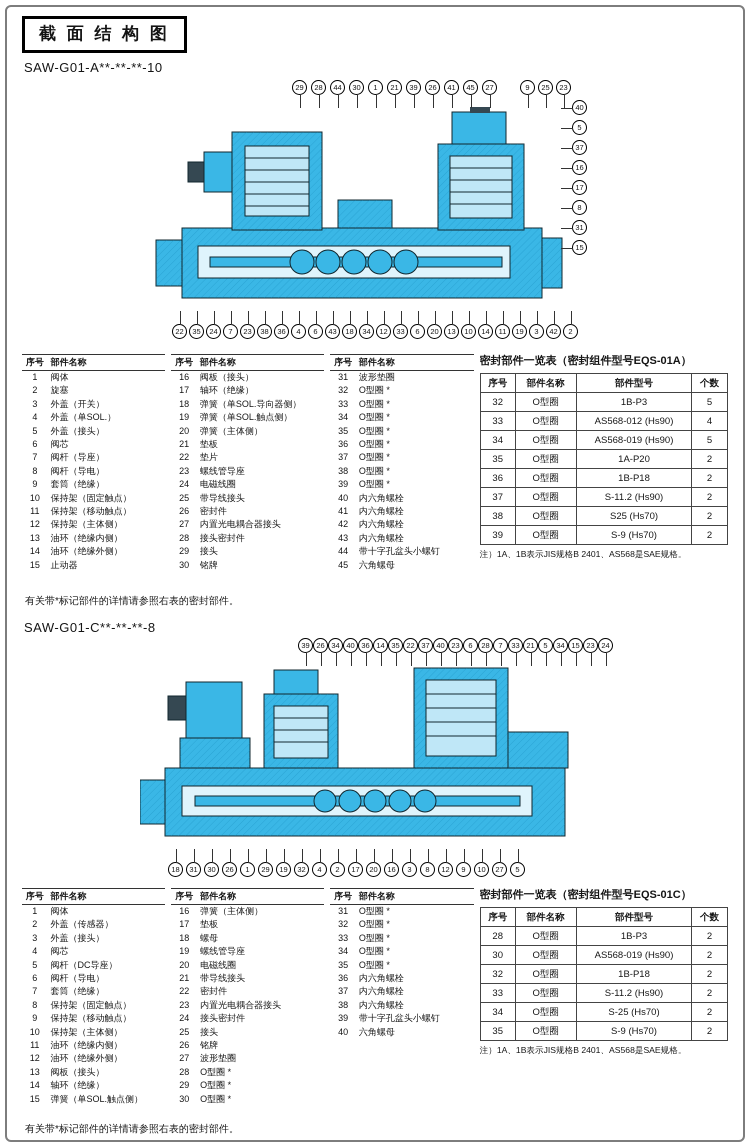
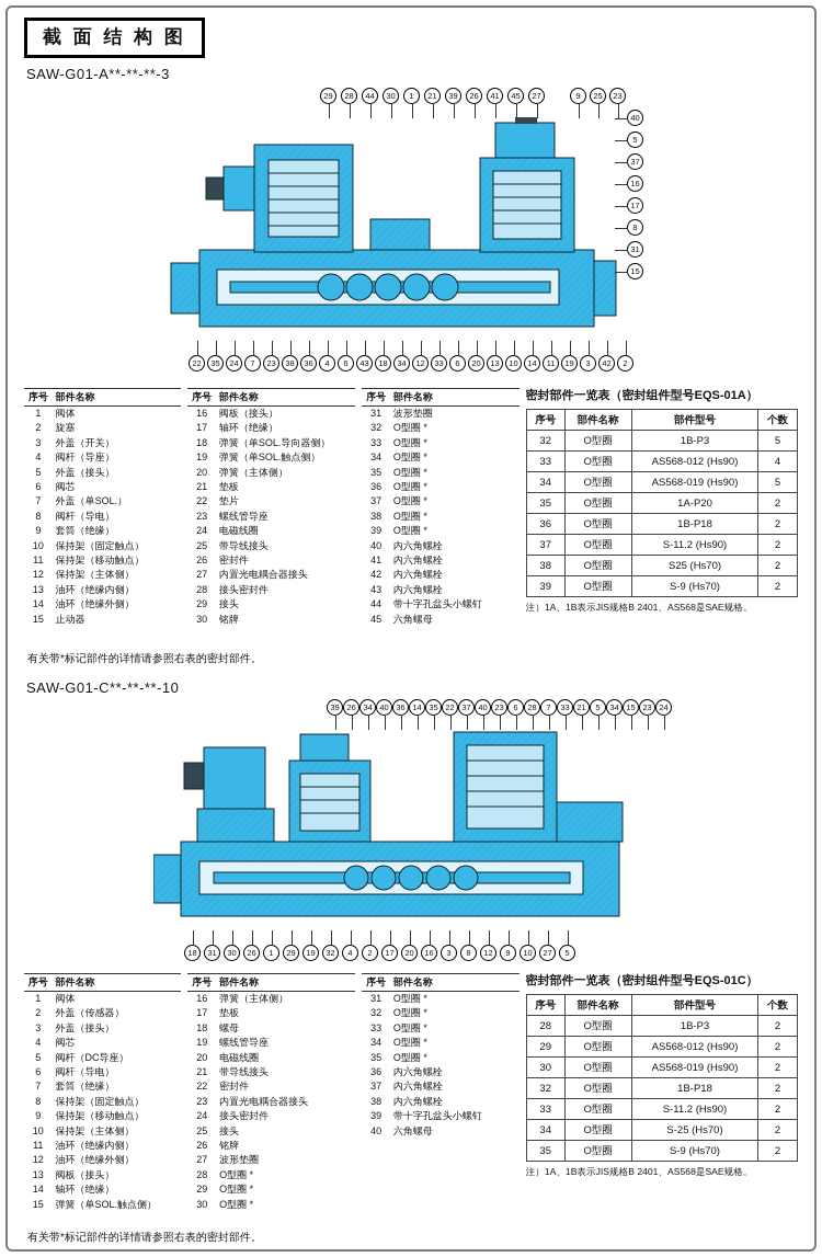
  截 面 结 构 图
- SAW-G01-A**-**-**-10
+ SAW-G01-A**-**-**-3
  29
  28
  44
  30
  1
  21
  39
  26
  41
  45
  27
  9
  25
  23
  40
  5
  37
  16
  17
  8
  31
  15
  22
  35
  24
  7
  23
  38
  36
  4
  6
  43
  18
  34
  12
  33
  6
  20
  13
  10
  14
  11
  19
  3
  42
  2
  序号	部件名称
  1	阀体
  2	旋塞
  3	外盖（开关）
- 4	外盖（单SOL.）
+ 4	阀杆（导座）
  5	外盖（接头）
  6	阀芯
- 7	阀杆（导座）
+ 7	外盖（单SOL.）
  8	阀杆（导电）
  9	套筒（绝缘）
  10	保持架（固定触点）
  11	保持架（移动触点）
  12	保持架（主体侧）
  13	油环（绝缘内侧）
  14	油环（绝缘外侧）
  15	止动器
  序号	部件名称
  16	阀板（接头）
  17	轴环（绝缘）
  18	弹簧（单SOL.导向器侧）
  19	弹簧（单SOL.触点侧）
  20	弹簧（主体侧）
  21	垫板
  22	垫片
  23	螺线管导座
  24	电磁线圈
  25	带导线接头
  26	密封件
  27	内置光电耦合器接头
  28	接头密封件
  29	接头
  30	铭牌
  序号	部件名称
  31	波形垫圈
  32	O型圈 *
  33	O型圈 *
  34	O型圈 *
  35	O型圈 *
  36	O型圈 *
  37	O型圈 *
  38	O型圈 *
  39	O型圈 *
  40	内六角螺栓
  41	内六角螺栓
  42	内六角螺栓
  43	内六角螺栓
  44	带十字孔盆头小螺钉
  45	六角螺母
  密封部件一览表（密封组件型号EQS-01A）
  	序号	部件名称	部件型号	个数
  32	O型圈	1B-P3	5
  33	O型圈	AS568-012 (Hs90)	4
  34	O型圈	AS568-019 (Hs90)	5
  35	O型圈	1A-P20	2
  36	O型圈	1B-P18	2
  37	O型圈	S-11.2 (Hs90)	2
  38	O型圈	S25 (Hs70)	2
  39	O型圈	S-9 (Hs70)	2
  注）1A、1B表示JIS规格B 2401、AS568是SAE规格。
  有关带*标记部件的详情请参照右表的密封部件。
- SAW-G01-C**-**-**-8
+ SAW-G01-C**-**-**-10
  39
  26
  34
  40
  36
  14
  35
  22
  37
  40
  23
  6
  28
  7
  33
  21
  5
  34
  15
  23
  24
  18
  31
  30
  26
  1
  29
  19
  32
  4
  2
  17
  20
  16
  3
  8
  12
  9
  10
  27
  5
  序号	部件名称
  1	阀体
  2	外盖（传感器）
  3	外盖（接头）
  4	阀芯
  5	阀杆（DC导座）
  6	阀杆（导电）
  7	套筒（绝缘）
  8	保持架（固定触点）
  9	保持架（移动触点）
  10	保持架（主体侧）
  11	油环（绝缘内侧）
  12	油环（绝缘外侧）
  13	阀板（接头）
  14	轴环（绝缘）
  15	弹簧（单SOL.触点侧）
  序号	部件名称
  16	弹簧（主体侧）
  17	垫板
  18	螺母
  19	螺线管导座
  20	电磁线圈
  21	带导线接头
  22	密封件
  23	内置光电耦合器接头
  24	接头密封件
  25	接头
  26	铭牌
  27	波形垫圈
  28	O型圈 *
  29	O型圈 *
  30	O型圈 *
  序号	部件名称
  31	O型圈 *
  32	O型圈 *
  33	O型圈 *
  34	O型圈 *
  35	O型圈 *
  36	内六角螺栓
  37	内六角螺栓
  38	内六角螺栓
  39	带十字孔盆头小螺钉
  40	六角螺母
  密封部件一览表（密封组件型号EQS-01C）
  	序号	部件名称	部件型号	个数
  28	O型圈	1B-P3	2
+ 29	O型圈	AS568-012 (Hs90)	2
  30	O型圈	AS568-019 (Hs90)	2
  32	O型圈	1B-P18	2
  33	O型圈	S-11.2 (Hs90)	2
  34	O型圈	S-25 (Hs70)	2
  35	O型圈	S-9 (Hs70)	2
  注）1A、1B表示JIS规格B 2401、AS568是SAE规格。
  有关带*标记部件的详情请参照右表的密封部件。
